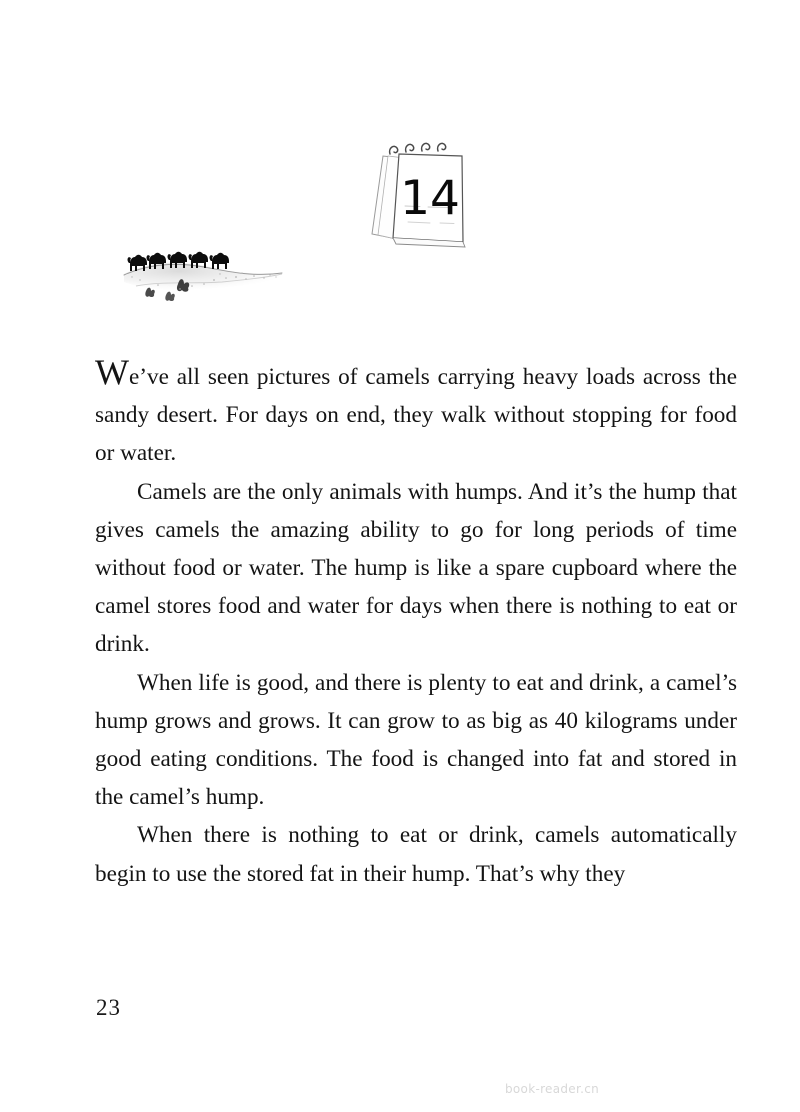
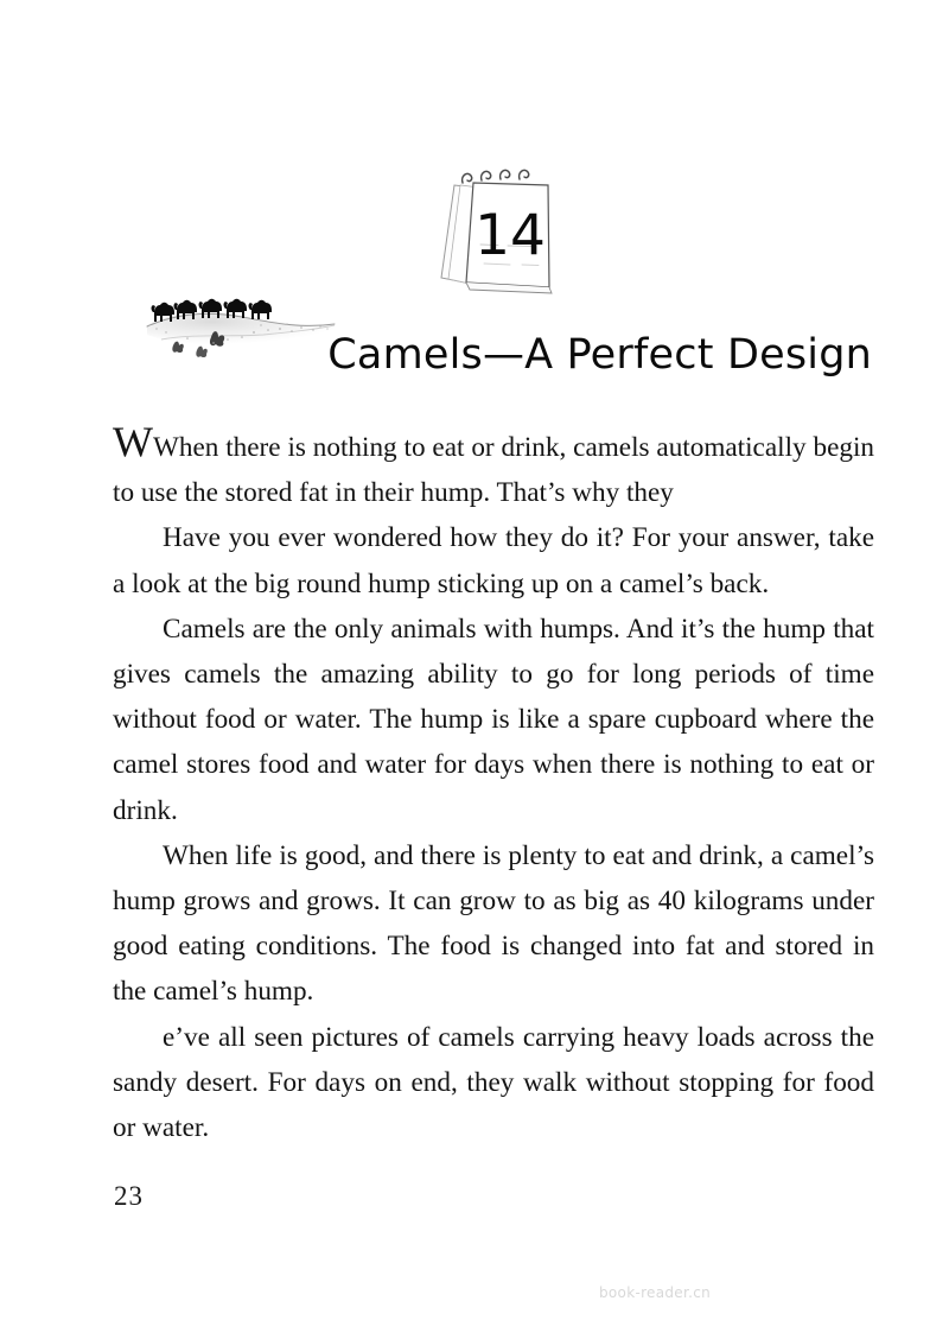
  14
+ Camels—A Perfect Design
- We’ve all seen pictures of camels carrying heavy loads across the sandy desert. For days on end, they walk without stopping for food or water.
+ WWhen there is nothing to eat or drink, camels automatically begin to use the stored fat in their hump. That’s why they
+ Have you ever wondered how they do it? For your answer, take a look at the big round hump sticking up on a camel’s back.
  Camels are the only animals with humps. And it’s the hump that gives camels the amazing ability to go for long periods of time without food or water. The hump is like a spare cupboard where the camel stores food and water for days when there is nothing to eat or drink.
  When life is good, and there is plenty to eat and drink, a camel’s hump grows and grows. It can grow to as big as 40 kilograms under good eating conditions. The food is changed into fat and stored in the camel’s hump.
- When there is nothing to eat or drink, camels automatically begin to use the stored fat in their hump. That’s why they
+ e’ve all seen pictures of camels carrying heavy loads across the sandy desert. For days on end, they walk without stopping for food or water.
  23
  book-reader.cn
